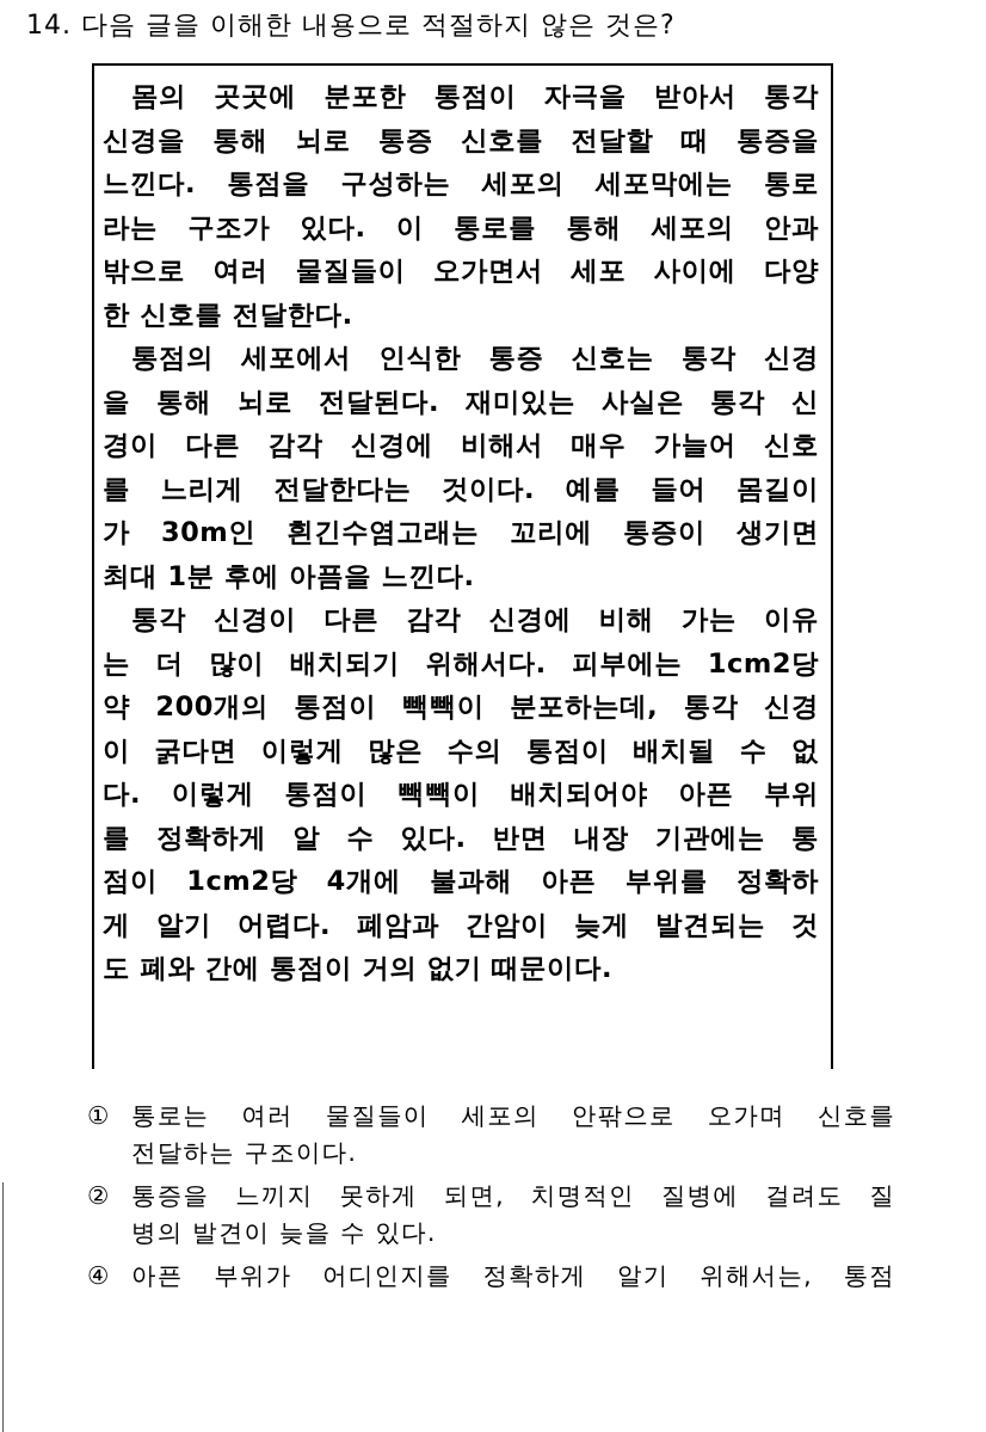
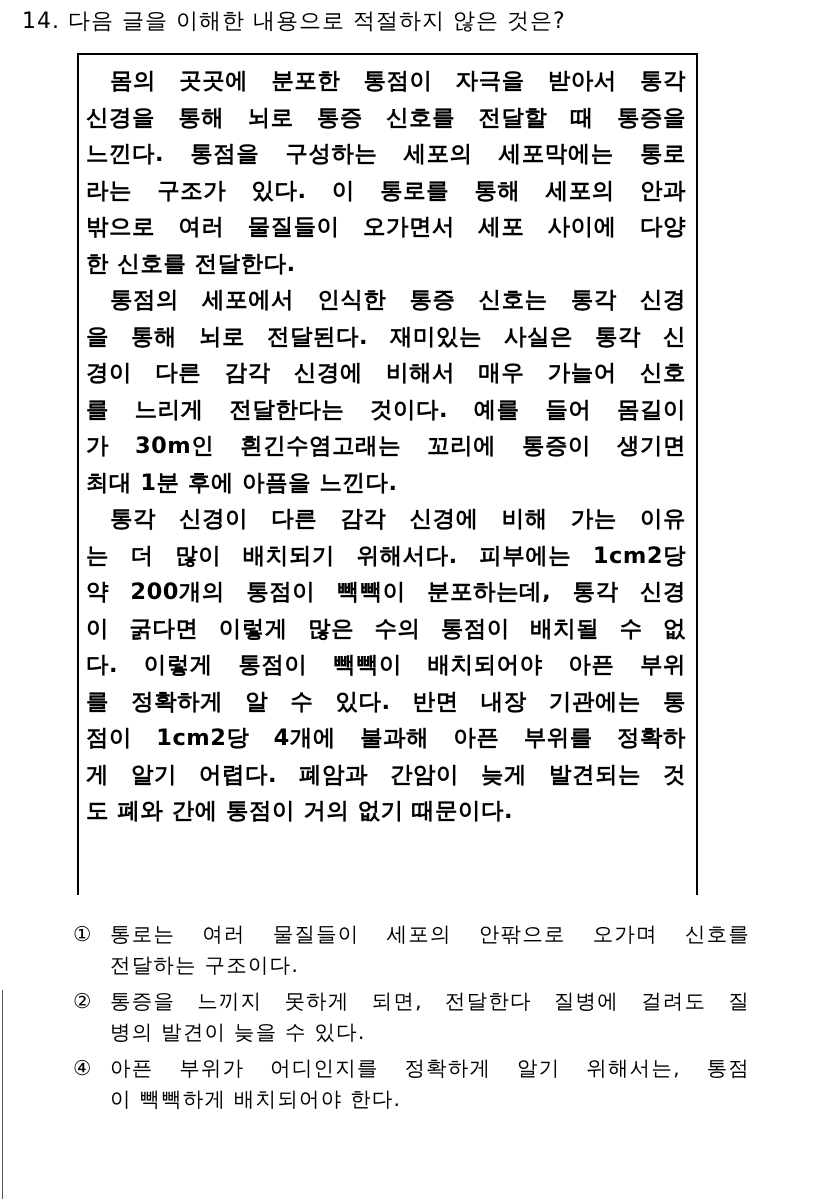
  14. 다음 글을 이해한 내용으로 적절하지 않은 것은?
  몸의 곳곳에 분포한 통점이 자극을 받아서 통각
  신경을 통해 뇌로 통증 신호를 전달할 때 통증을
  느낀다. 통점을 구성하는 세포의 세포막에는 통로
  라는 구조가 있다. 이 통로를 통해 세포의 안과
  밖으로 여러 물질들이 오가면서 세포 사이에 다양
  한 신호를 전달한다.
  통점의 세포에서 인식한 통증 신호는 통각 신경
  을 통해 뇌로 전달된다. 재미있는 사실은 통각 신
  경이 다른 감각 신경에 비해서 매우 가늘어 신호
  를 느리게 전달한다는 것이다. 예를 들어 몸길이
  가 30m인 흰긴수염고래는 꼬리에 통증이 생기면
  최대 1분 후에 아픔을 느낀다.
  통각 신경이 다른 감각 신경에 비해 가는 이유
  는 더 많이 배치되기 위해서다. 피부에는 1cm2당
  약 200개의 통점이 빽빽이 분포하는데, 통각 신경
  이 굵다면 이렇게 많은 수의 통점이 배치될 수 없
  다. 이렇게 통점이 빽빽이 배치되어야 아픈 부위
  를 정확하게 알 수 있다. 반면 내장 기관에는 통
  점이 1cm2당 4개에 불과해 아픈 부위를 정확하
  게 알기 어렵다. 폐암과 간암이 늦게 발견되는 것
  도 폐와 간에 통점이 거의 없기 때문이다.
  ①
  통로는 여러 물질들이 세포의 안팎으로 오가며 신호를
  전달하는 구조이다.
  ②
- 통증을 느끼지 못하게 되면, 치명적인 질병에 걸려도 질
+ 통증을 느끼지 못하게 되면, 전달한다 질병에 걸려도 질
  병의 발견이 늦을 수 있다.
  ④
  아픈 부위가 어디인지를 정확하게 알기 위해서는, 통점
+ 이 빽빽하게 배치되어야 한다.
